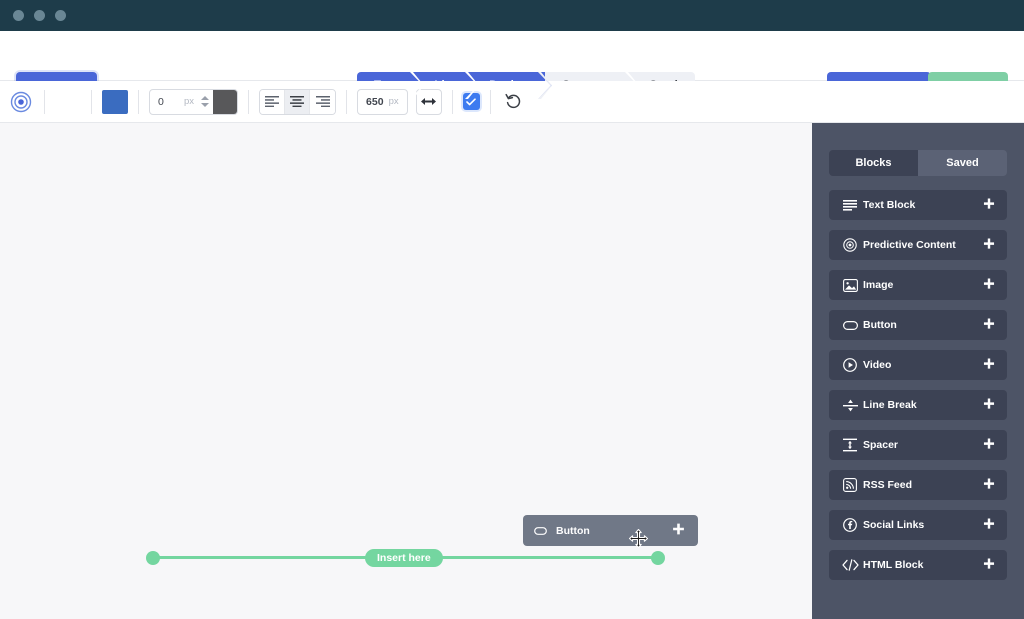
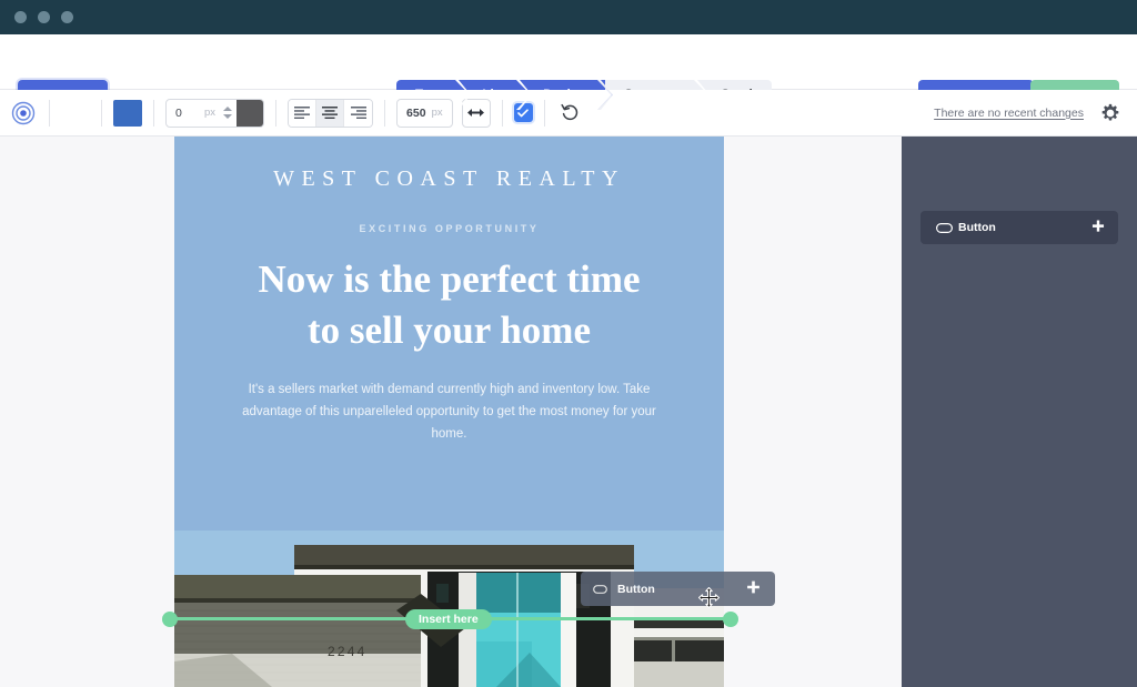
  0
  px
  650
  px
+ There are no recent changes
+ WEST COAST REALTY
+ EXCITING OPPORTUNITY
+ Now is the perfect time
+ to sell your home
+ It's a sellers market with demand currently high and inventory low. Take advantage of this unparelleled opportunity to get the most money for your home.
+ 2244
  Button
  Insert here
- Blocks
- Saved
- Text Block
- Predictive Content
- Image
  Button
- Video
- Line Break
- Spacer
- RSS Feed
- Social Links
- HTML Block
